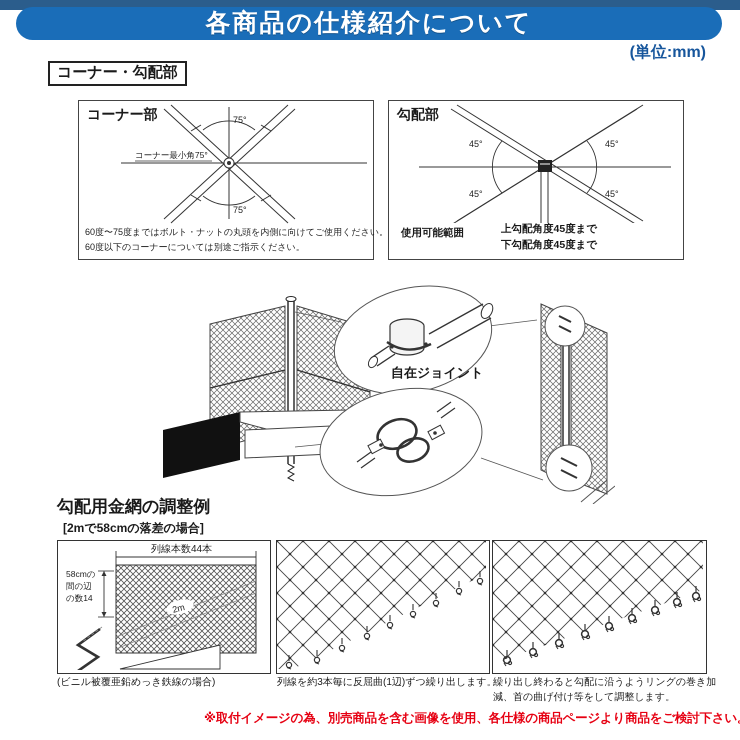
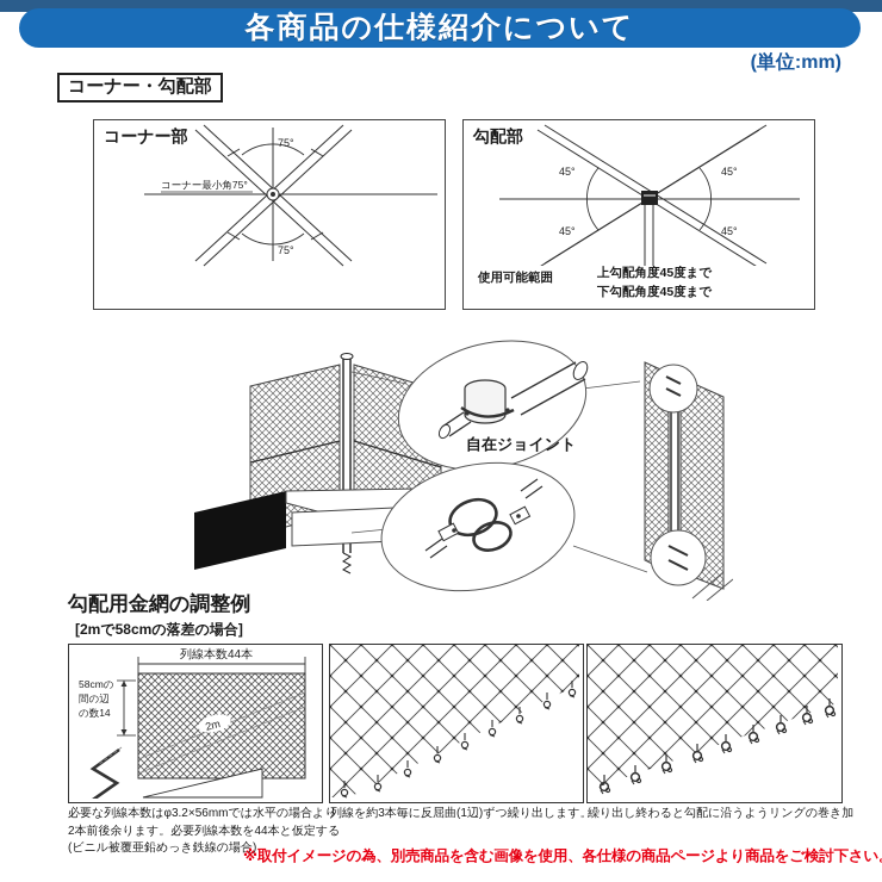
  各商品の仕様紹介について
  (単位:mm)
  コーナー・勾配部
  コーナー部
  75°
  75°
  コーナー最小角75°
- 60度〜75度まではボルト・ナットの丸頭を内側に向けてご使用ください。
- 60度以下のコーナーについては別途ご指示ください。
  勾配部
  45°
  45°
  45°
  45°
  使用可能範囲
  上勾配角度45度まで
  下勾配角度45度まで
  自在ジョイント
  勾配用金網の調整例
  [2mで58cmの落差の場合]
  列線本数44本
  58cmの
  間の辺
  の数14
+ 必要な列線本数はφ3.2×56mmでは水平の場合より
+ 2本前後余ります。必要列線本数を44本と仮定する
  (ビニル被覆亜鉛めっき鉄線の場合)
  列線を約3本毎に反屈曲(1辺)ずつ繰り出します。
  繰り出し終わると勾配に沿うようリングの巻き加
- 減、首の曲げ付け等をして調整します。
  ※取付イメージの為、別売商品を含む画像を使用、各仕様の商品ページより商品をご検討下さい
